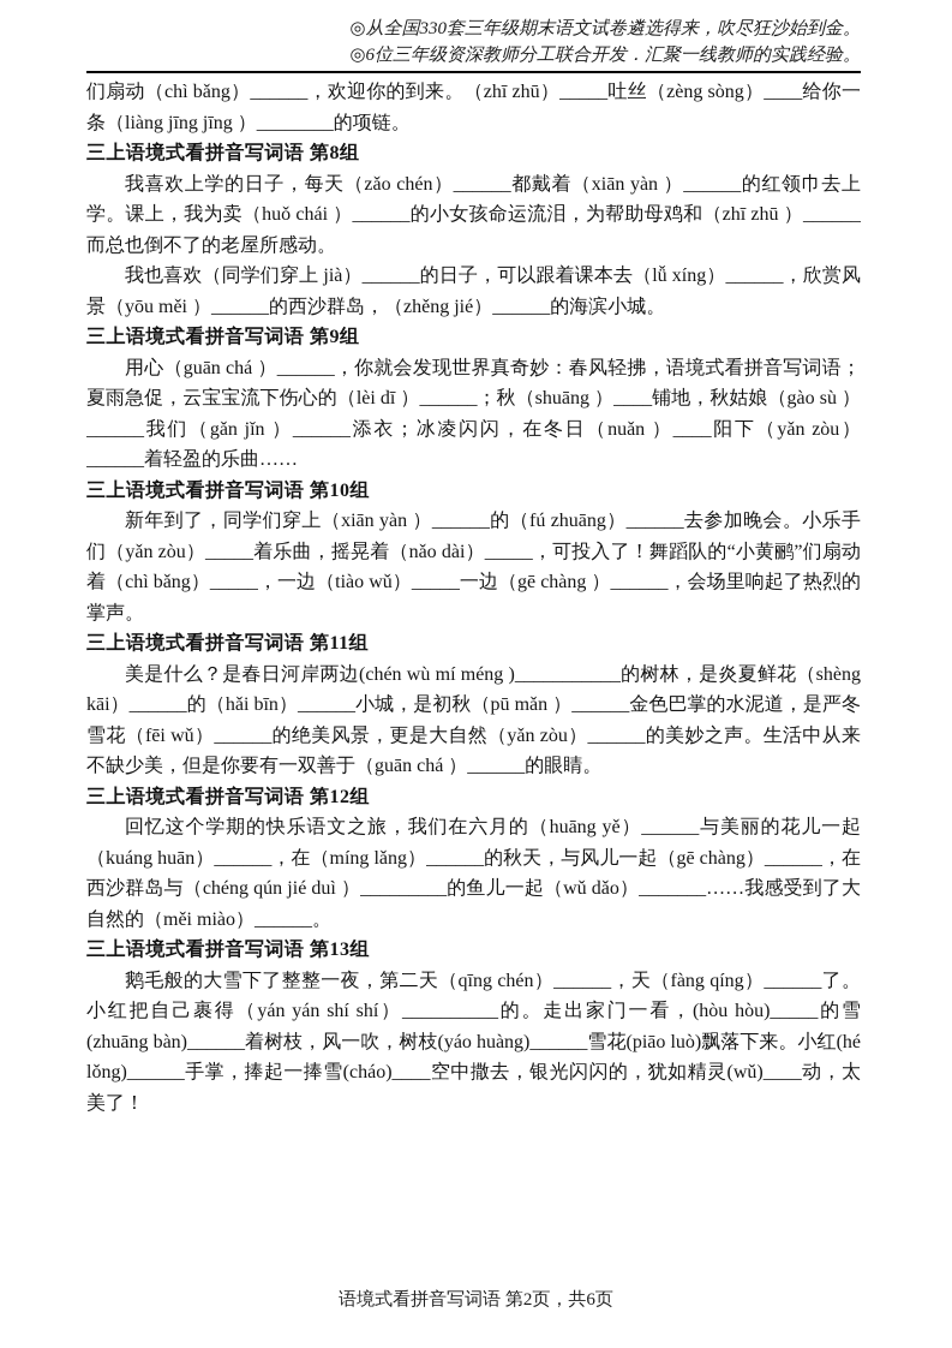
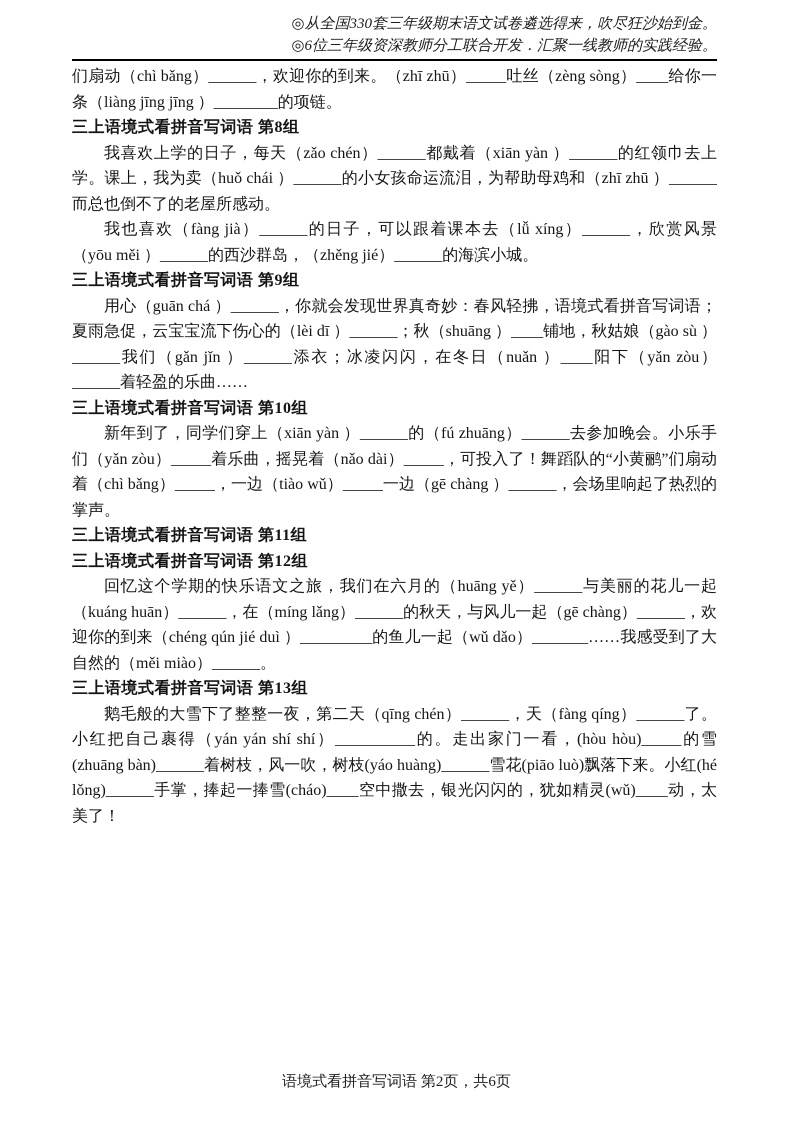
  ◎从全国330套三年级期末语文试卷遴选得来，吹尽狂沙始到金。
  ◎6位三年级资深教师分工联合开发．汇聚一线教师的实践经验。
  们扇动（chì bǎng）______，欢迎你的到来。（zhī zhū）_____吐丝（zèng sòng）____给你一条（liàng jīng jīng ）________的项链。
  三上语境式看拼音写词语 第8组
  我喜欢上学的日子，每天（zǎo chén）______都戴着（xiān yàn ）______的红领巾去上学。课上，我为卖（huǒ chái ）______的小女孩命运流泪，为帮助母鸡和（zhī zhū ）______而总也倒不了的老屋所感动。
- 我也喜欢（同学们穿上 jià）______的日子，可以跟着课本去（lǚ xíng）______，欣赏风景（yōu měi ）______的西沙群岛，（zhěng jié）______的海滨小城。
+ 我也喜欢（fàng jià）______的日子，可以跟着课本去（lǚ xíng）______，欣赏风景（yōu měi ）______的西沙群岛，（zhěng jié）______的海滨小城。
  三上语境式看拼音写词语 第9组
  用心（guān chá ）______，你就会发现世界真奇妙：春风轻拂，语境式看拼音写词语；夏雨急促，云宝宝流下伤心的（lèi dī ）______；秋（shuāng ）____铺地，秋姑娘（gào sù ）______我们（gǎn jǐn ）______添衣；冰凌闪闪，在冬日（nuǎn ）____阳下（yǎn zòu）______着轻盈的乐曲……
  三上语境式看拼音写词语 第10组
  新年到了，同学们穿上（xiān yàn ）______的（fú zhuāng）______去参加晚会。小乐手们（yǎn zòu）_____着乐曲，摇晃着（nǎo dài）_____，可投入了！舞蹈队的“小黄鹂”们扇动着（chì bǎng）_____，一边（tiào wǔ）_____一边（gē chàng ）______，会场里响起了热烈的掌声。
  三上语境式看拼音写词语 第11组
- 美是什么？是春日河岸两边(chén wù mí méng )___________的树林，是炎夏鲜花（shèng kāi）______的（hǎi bīn）______小城，是初秋（pū mǎn ）______金色巴掌的水泥道，是严冬雪花（fēi wǔ）______的绝美风景，更是大自然（yǎn zòu）______的美妙之声。生活中从来不缺少美，但是你要有一双善于（guān chá ）______的眼睛。
  三上语境式看拼音写词语 第12组
- 回忆这个学期的快乐语文之旅，我们在六月的（huāng yě）______与美丽的花儿一起（kuáng huān）______，在（míng lǎng）______的秋天，与风儿一起（gē chàng）______，在西沙群岛与（chéng qún jié duì ）_________的鱼儿一起（wǔ dǎo）_______……我感受到了大自然的（měi miào）______。
+ 回忆这个学期的快乐语文之旅，我们在六月的（huāng yě）______与美丽的花儿一起（kuáng huān）______，在（míng lǎng）______的秋天，与风儿一起（gē chàng）______，欢迎你的到来（chéng qún jié duì ）_________的鱼儿一起（wǔ dǎo）_______……我感受到了大自然的（měi miào）______。
  三上语境式看拼音写词语 第13组
  鹅毛般的大雪下了整整一夜，第二天（qīng chén）______，天（fàng qíng）______了。小红把自己裹得（yán yán shí shí）__________的。走出家门一看，(hòu hòu)_____的雪(zhuāng bàn)______着树枝，风一吹，树枝(yáo huàng)______雪花(piāo luò)飘落下来。小红(hé lǒng)______手掌，捧起一捧雪(cháo)____空中撒去，银光闪闪的，犹如精灵(wǔ)____动，太美了！
  语境式看拼音写词语 第2页，共6页
